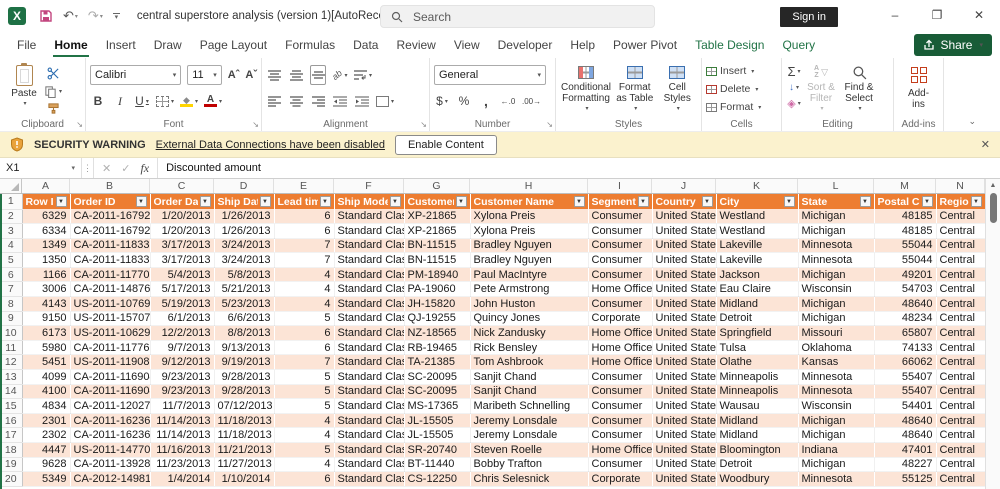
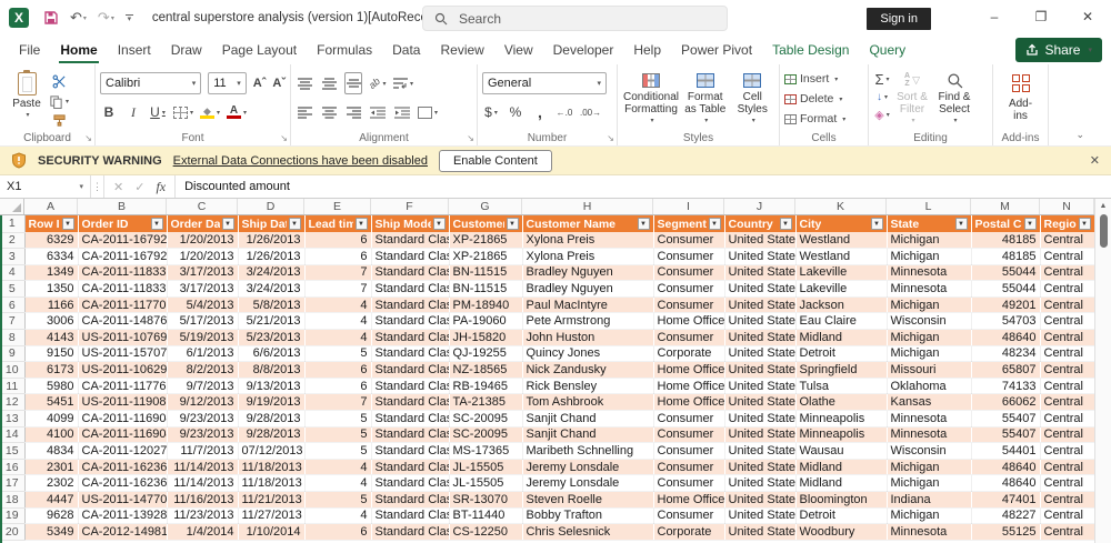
  X
  ↶
  ↷
  central superstore analysis (version 1)[AutoRec
  Search
  Sign in
  –
  ❐
  ✕
  File
  Home
  Insert
  Draw
  Page Layout
  Formulas
  Data
  Review
  View
  Developer
  Help
  Power Pivot
  Table Design
  Query
  Share
  Paste
  Clipboard
  ↘
  Calibri
  11
  Aˆ
  Aˇ
  B
  I
  U
  ◆
  A
  Font
  ↘
  Alignment
  ↘
  General
  $
  %
  ,
  ←.0
  .00→
  Number
  ↘
  Conditional Formatting
  Format as Table
  Cell Styles
  Styles
  Insert
  Delete
  Format
  Cells
  Σ
  ↓
  ◈
  ▽
  Sort & Filter
  Find & Select
  Editing
  Add-ins
  Add-ins
  ⌄
  SECURITY WARNING
  External Data Connections have been disabled
  Enable Content
  ✕
  X1
  ⋮
  ✕
  ✓
  fx
  Discounted amount
  A
  B
  C
  D
  E
  F
  G
  H
  I
  J
  K
  L
  M
  N
  1	Row I	Order ID	Order Da	Ship Da	Lead tim	Ship Mod	Custome	Customer Name	Segment	Country	City	State	Postal C	Regio
  2	6329	CA-2011-16792	1/20/2013	1/26/2013	6	Standard Cla	XP-21865	Xylona Preis	Consumer	United State	Westland	Michigan	48185	Central
  3	6334	CA-2011-16792	1/20/2013	1/26/2013	6	Standard Cla	XP-21865	Xylona Preis	Consumer	United State	Westland	Michigan	48185	Central
  4	1349	CA-2011-11833	3/17/2013	3/24/2013	7	Standard Cla	BN-11515	Bradley Nguyen	Consumer	United State	Lakeville	Minnesota	55044	Central
  5	1350	CA-2011-11833	3/17/2013	3/24/2013	7	Standard Cla	BN-11515	Bradley Nguyen	Consumer	United State	Lakeville	Minnesota	55044	Central
  6	1166	CA-2011-11770	5/4/2013	5/8/2013	4	Standard Cla	PM-18940	Paul MacIntyre	Consumer	United State	Jackson	Michigan	49201	Central
  7	3006	CA-2011-14876	5/17/2013	5/21/2013	4	Standard Cla	PA-19060	Pete Armstrong	Home Office	United State	Eau Claire	Wisconsin	54703	Central
  8	4143	US-2011-10769	5/19/2013	5/23/2013	4	Standard Cla	JH-15820	John Huston	Consumer	United State	Midland	Michigan	48640	Central
  9	9150	US-2011-15707	6/1/2013	6/6/2013	5	Standard Cla	QJ-19255	Quincy Jones	Corporate	United State	Detroit	Michigan	48234	Central
- 10	6173	US-2011-10629	12/2/2013	8/8/2013	6	Standard Cla	NZ-18565	Nick Zandusky	Home Office	United State	Springfield	Missouri	65807	Central
+ 10	6173	US-2011-10629	8/2/2013	8/8/2013	6	Standard Cla	NZ-18565	Nick Zandusky	Home Office	United State	Springfield	Missouri	65807	Central
  11	5980	CA-2011-11776	9/7/2013	9/13/2013	6	Standard Cla	RB-19465	Rick Bensley	Home Office	United State	Tulsa	Oklahoma	74133	Central
  12	5451	US-2011-11908	9/12/2013	9/19/2013	7	Standard Cla	TA-21385	Tom Ashbrook	Home Office	United State	Olathe	Kansas	66062	Central
  13	4099	CA-2011-11690	9/23/2013	9/28/2013	5	Standard Cla	SC-20095	Sanjit Chand	Consumer	United State	Minneapolis	Minnesota	55407	Central
  14	4100	CA-2011-11690	9/23/2013	9/28/2013	5	Standard Cla	SC-20095	Sanjit Chand	Consumer	United State	Minneapolis	Minnesota	55407	Central
  15	4834	CA-2011-12027	11/7/2013	07/12/2013	5	Standard Cla	MS-17365	Maribeth Schnelling	Consumer	United State	Wausau	Wisconsin	54401	Central
  16	2301	CA-2011-16236	11/14/2013	11/18/2013	4	Standard Cla	JL-15505	Jeremy Lonsdale	Consumer	United State	Midland	Michigan	48640	Central
  17	2302	CA-2011-16236	11/14/2013	11/18/2013	4	Standard Cla	JL-15505	Jeremy Lonsdale	Consumer	United State	Midland	Michigan	48640	Central
- 18	4447	US-2011-14770	11/16/2013	11/21/2013	5	Standard Cla	SR-20740	Steven Roelle	Home Office	United State	Bloomington	Indiana	47401	Central
+ 18	4447	US-2011-14770	11/16/2013	11/21/2013	5	Standard Cla	SR-13070	Steven Roelle	Home Office	United State	Bloomington	Indiana	47401	Central
  19	9628	CA-2011-13928	11/23/2013	11/27/2013	4	Standard Cla	BT-11440	Bobby Trafton	Consumer	United State	Detroit	Michigan	48227	Central
  20	5349	CA-2012-14981	1/4/2014	1/10/2014	6	Standard Cla	CS-12250	Chris Selesnick	Corporate	United State	Woodbury	Minnesota	55125	Central
